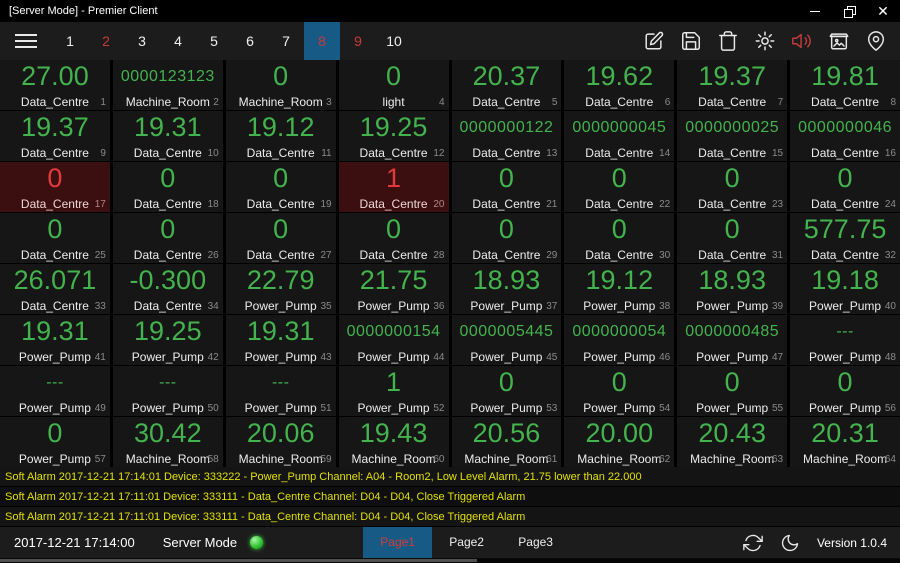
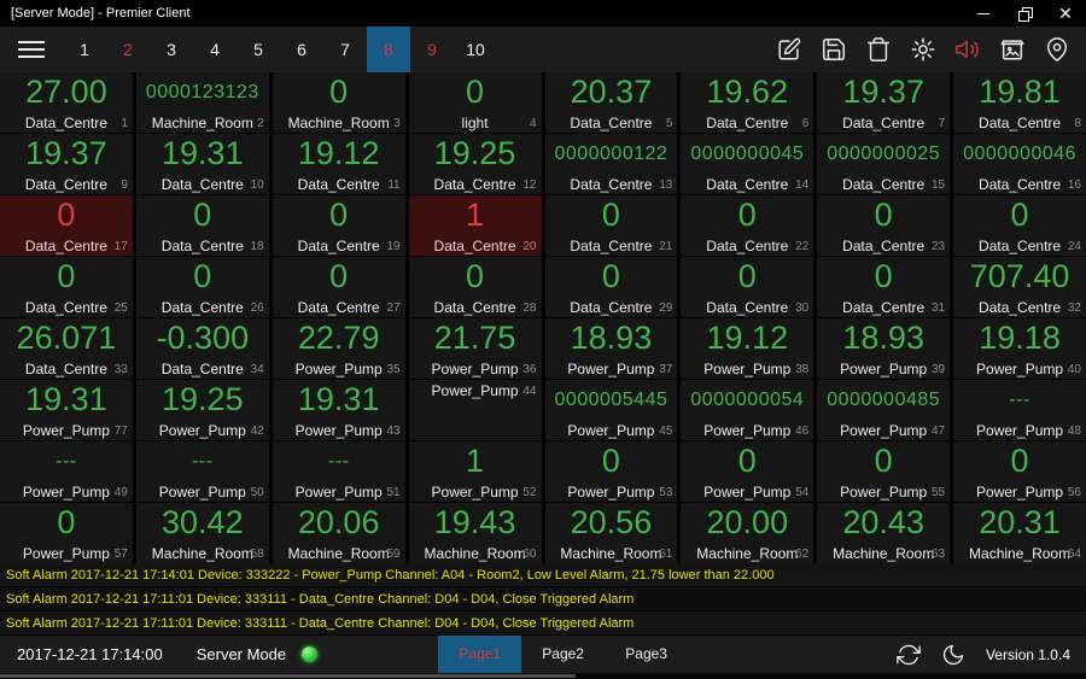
  [Server Mode] - Premier Client
  ✕
  1
  2
  3
  4
  5
  6
  7
  8
  9
  10
  27.00
  Data_Centre
  1
  0000123123
  Machine_Room
  2
  0
  Machine_Room
  3
  0
  light
  4
  20.37
  Data_Centre
  5
  19.62
  Data_Centre
  6
  19.37
  Data_Centre
  7
  19.81
  Data_Centre
  8
  19.37
  Data_Centre
  9
  19.31
  Data_Centre
  10
  19.12
  Data_Centre
  11
  19.25
  Data_Centre
  12
  0000000122
  Data_Centre
  13
  0000000045
  Data_Centre
  14
  0000000025
  Data_Centre
  15
  0000000046
  Data_Centre
  16
  0
  Data_Centre
  17
  0
  Data_Centre
  18
  0
  Data_Centre
  19
  1
  Data_Centre
  20
  0
  Data_Centre
  21
  0
  Data_Centre
  22
  0
  Data_Centre
  23
  0
  Data_Centre
  24
  0
  Data_Centre
  25
  0
  Data_Centre
  26
  0
  Data_Centre
  27
  0
  Data_Centre
  28
  0
  Data_Centre
  29
  0
  Data_Centre
  30
  0
  Data_Centre
  31
- 577.75
+ 707.40
  Data_Centre
  32
  26.071
  Data_Centre
  33
  -0.300
  Data_Centre
  34
  22.79
  Power_Pump
  35
  21.75
  Power_Pump
  36
  18.93
  Power_Pump
  37
  19.12
  Power_Pump
  38
  18.93
  Power_Pump
  39
  19.18
  Power_Pump
  40
  19.31
  Power_Pump
- 41
+ 77
  19.25
  Power_Pump
  42
  19.31
  Power_Pump
  43
- 0000000154
  Power_Pump
  44
  0000005445
  Power_Pump
  45
  0000000054
  Power_Pump
  46
  0000000485
  Power_Pump
  47
  ---
  Power_Pump
  48
  ---
  Power_Pump
  49
  ---
  Power_Pump
  50
  ---
  Power_Pump
  51
  1
  Power_Pump
  52
  0
  Power_Pump
  53
  0
  Power_Pump
  54
  0
  Power_Pump
  55
  0
  Power_Pump
  56
  0
  Power_Pump
  57
  30.42
  Machine_Room
  58
  20.06
  Machine_Room
  59
  19.43
  Machine_Room
  60
  20.56
  Machine_Room
  61
  20.00
  Machine_Room
  62
  20.43
  Machine_Room
  63
  20.31
  Machine_Room
  64
  Soft Alarm 2017-12-21 17:14:01 Device: 333222 - Power_Pump Channel: A04 - Room2, Low Level Alarm, 21.75 lower than 22.000
  Soft Alarm 2017-12-21 17:11:01 Device: 333111 - Data_Centre Channel: D04 - D04, Close Triggered Alarm
  Soft Alarm 2017-12-21 17:11:01 Device: 333111 - Data_Centre Channel: D04 - D04, Close Triggered Alarm
  2017-12-21 17:14:00
  Server Mode
  Page1
  Page2
  Page3
  Version 1.0.4
